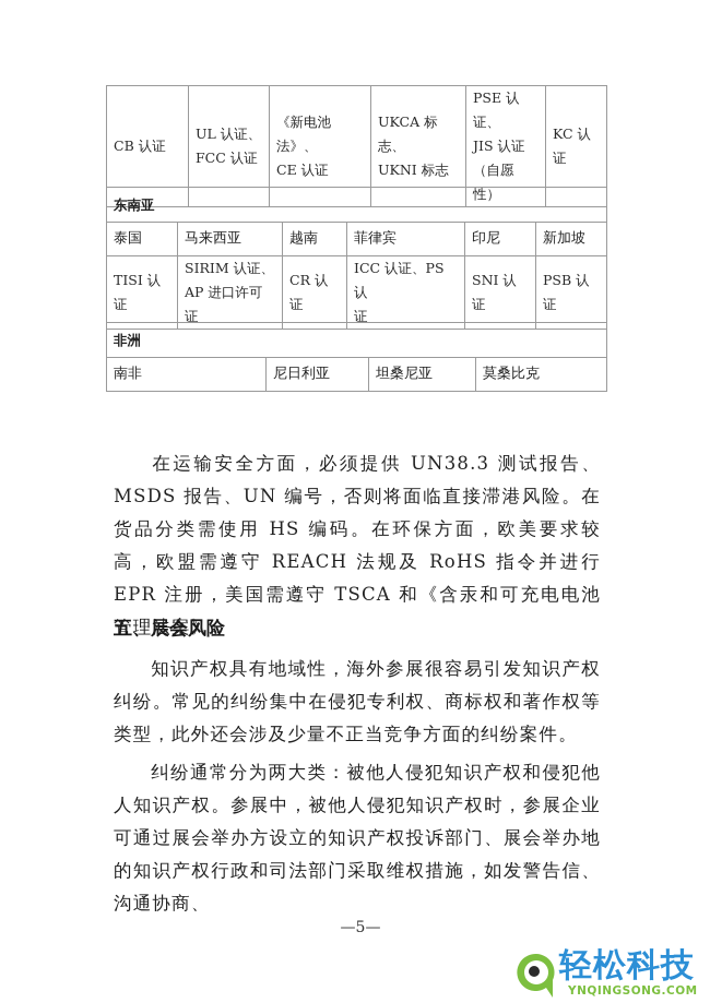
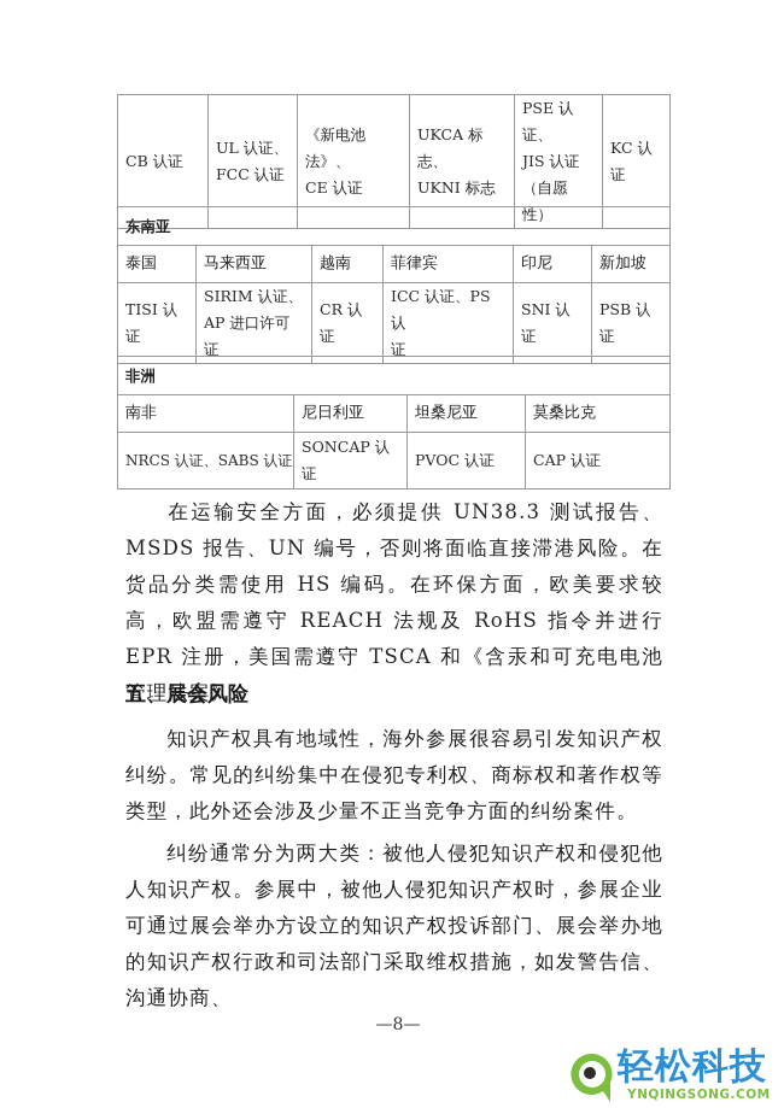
  CB 认证	UL 认证、 FCC 认证	《新电池法》、 CE 认证	UKCA 标志、 UKNI 标志	PSE 认证、 JIS 认证 （自愿性）	KC 认 证
  东南亚
  泰国	马来西亚	越南	菲律宾	印尼	新加坡
  TISI 认证	SIRIM 认证、 AP 进口许可证	CR 认证	ICC 认证、PS 认 证	SNI 认证	PSB 认证
  非洲
  南非	尼日利亚	坦桑尼亚	莫桑比克
+ NRCS 认证、SABS 认证	SONCAP 认证	PVOC 认证	CAP 认证
  在运输安全方面，必须提供 UN38.3 测试报告、MSDS 报告、UN 编号，否则将面临直接滞港风险。在货品分类需使用 HS 编码。在环保方面，欧美要求较高，欧盟需遵守 REACH 法规及 RoHS 指令并进行 EPR 注册，美国需遵守 TSCA 和《含汞和可充电电池管理法案》。
  五、展会风险
  知识产权具有地域性，海外参展很容易引发知识产权纠纷。常见的纠纷集中在侵犯专利权、商标权和著作权等类型，此外还会涉及少量不正当竞争方面的纠纷案件。
  纠纷通常分为两大类：被他人侵犯知识产权和侵犯他人知识产权。参展中，被他人侵犯知识产权时，参展企业可通过展会举办方设立的知识产权投诉部门、展会举办地的知识产权行政和司法部门采取维权措施，如发警告信、沟通协商、
- —5—
+ —8—
  轻松科技
  YNQINGSONG.COM
